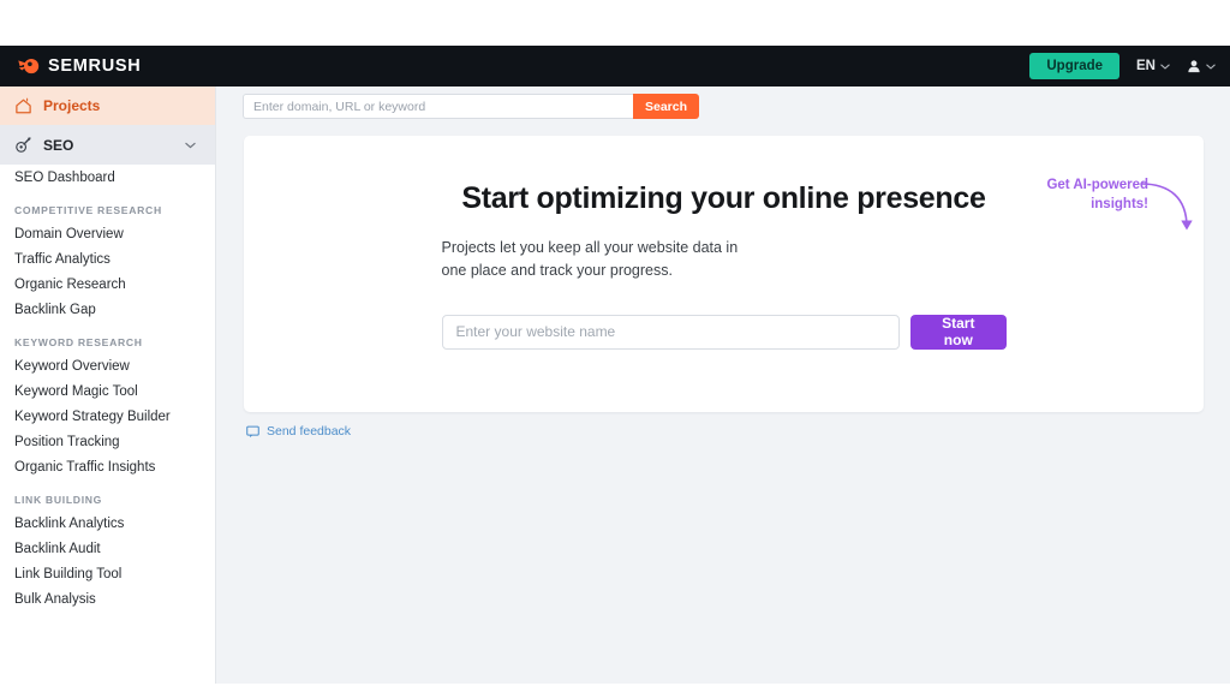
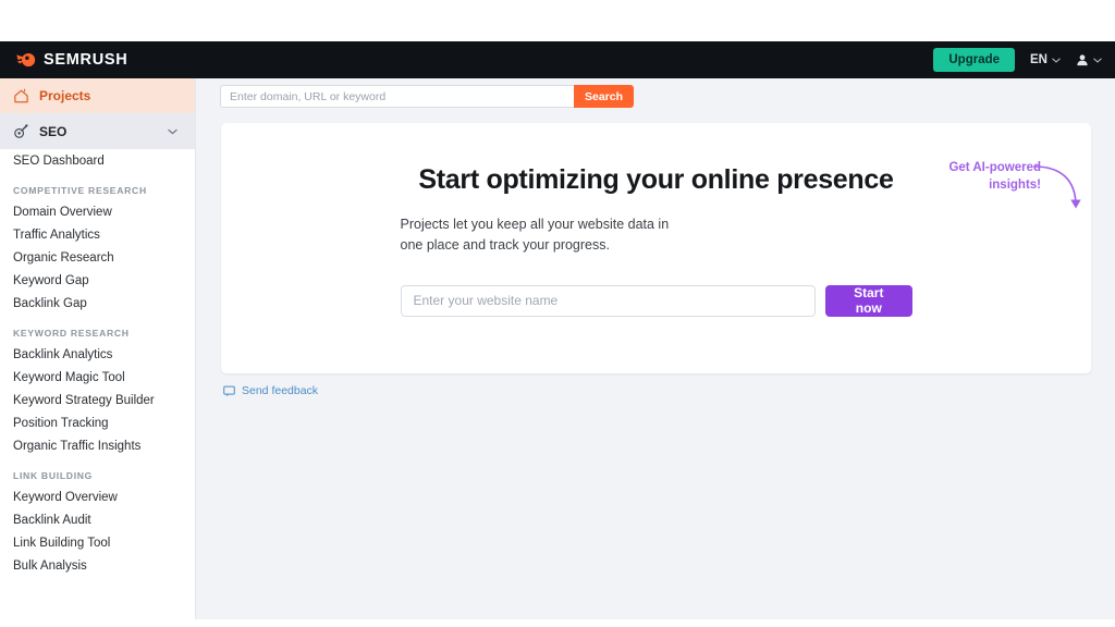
  SEMRUSH
  Upgrade
  EN
  Projects
  SEO
  SEO Dashboard
  COMPETITIVE RESEARCH
  Domain Overview
  Traffic Analytics
  Organic Research
+ Keyword Gap
  Backlink Gap
  KEYWORD RESEARCH
- Keyword Overview
+ Backlink Analytics
  Keyword Magic Tool
  Keyword Strategy Builder
  Position Tracking
  Organic Traffic Insights
  LINK BUILDING
- Backlink Analytics
+ Keyword Overview
  Backlink Audit
  Link Building Tool
  Bulk Analysis
  Enter domain, URL or keyword
  Search
  Get AI-powered
  insights!
  Start optimizing your online presence
  Projects let you keep all your website data in one place and track your progress.
  Enter your website name
  Start now
  Send feedback
